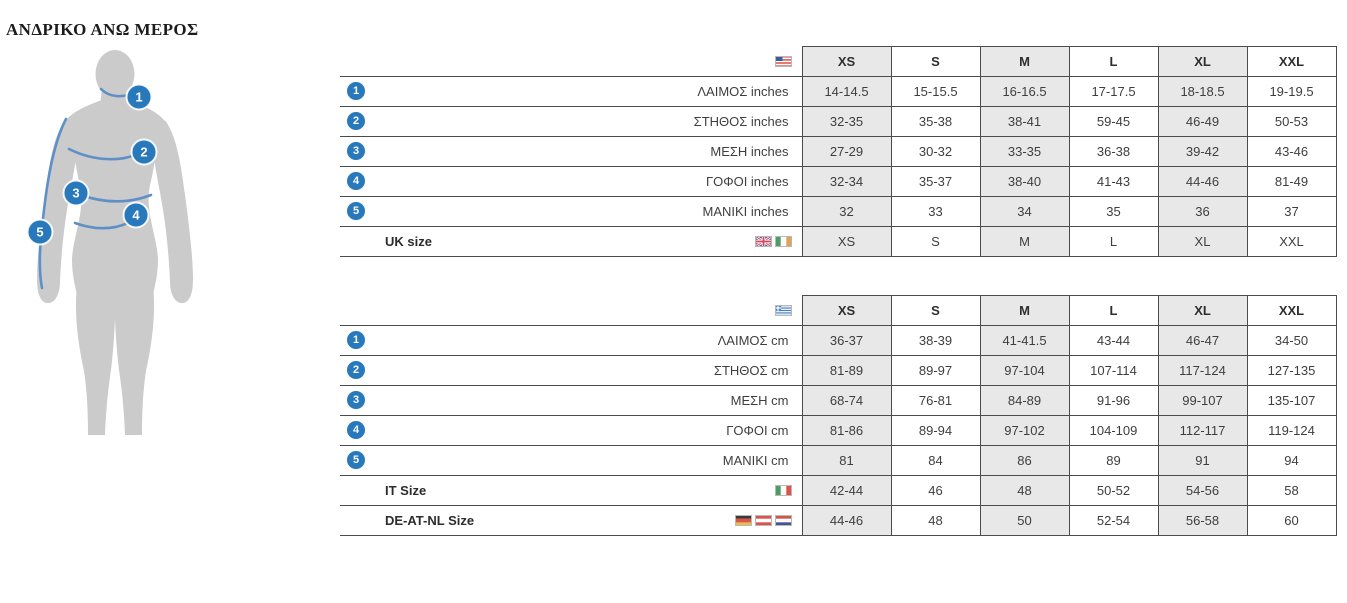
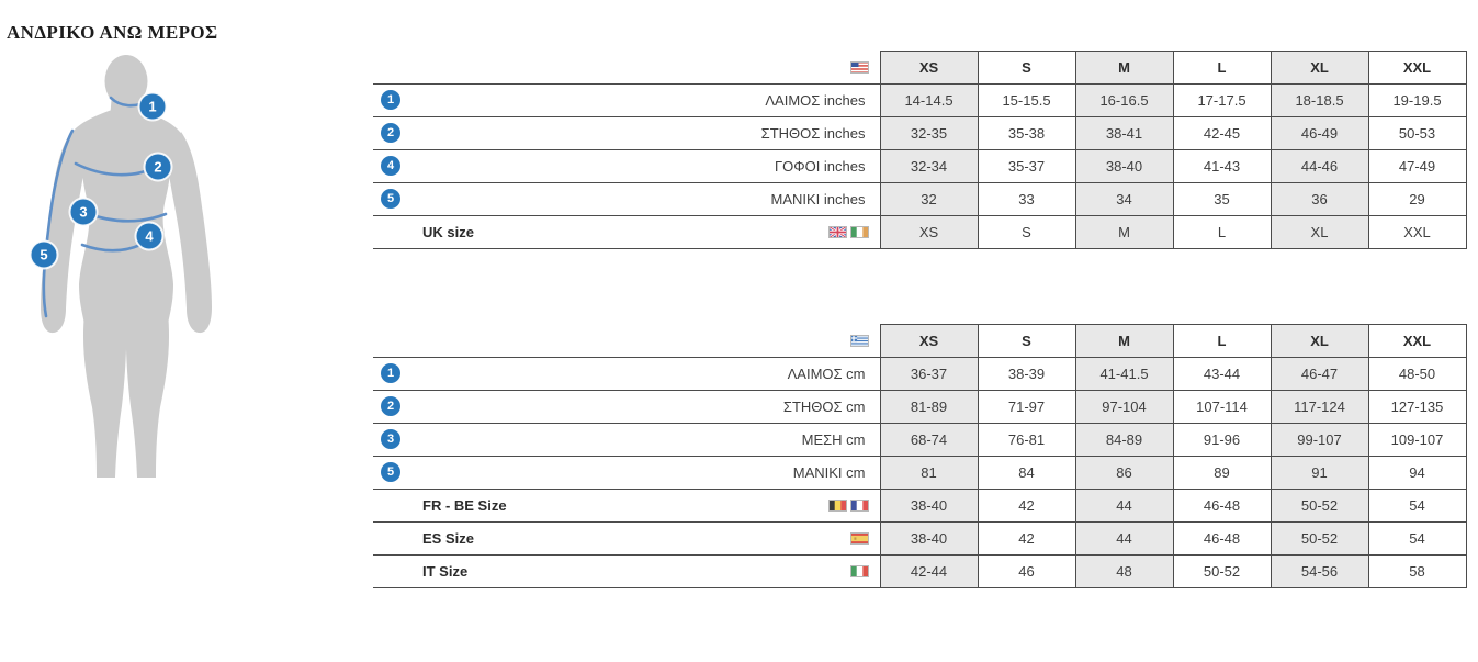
  ΑΝΔΡΙΚΟ ΑΝΩ ΜΕΡΟΣ
  1
  2
  3
  4
  5
  	XS	S	M	L	XL	XXL
  1 ΛΑΙΜΟΣ inches	14-14.5	15-15.5	16-16.5	17-17.5	18-18.5	19-19.5
- 2 ΣΤΗΘΟΣ inches	32-35	35-38	38-41	59-45	46-49	50-53
+ 2 ΣΤΗΘΟΣ inches	32-35	35-38	38-41	42-45	46-49	50-53
- 3 ΜΕΣΗ inches	27-29	30-32	33-35	36-38	39-42	43-46
- 4 ΓΟΦΟΙ inches	32-34	35-37	38-40	41-43	44-46	81-49
+ 4 ΓΟΦΟΙ inches	32-34	35-37	38-40	41-43	44-46	47-49
- 5 ΜΑΝΙΚΙ inches	32	33	34	35	36	37
+ 5 ΜΑΝΙΚΙ inches	32	33	34	35	36	29
  UK size	XS	S	M	L	XL	XXL
  	XS	S	M	L	XL	XXL
- 1 ΛΑΙΜΟΣ cm	36-37	38-39	41-41.5	43-44	46-47	34-50
+ 1 ΛΑΙΜΟΣ cm	36-37	38-39	41-41.5	43-44	46-47	48-50
- 2 ΣΤΗΘΟΣ cm	81-89	89-97	97-104	107-114	117-124	127-135
+ 2 ΣΤΗΘΟΣ cm	81-89	71-97	97-104	107-114	117-124	127-135
- 3 ΜΕΣΗ cm	68-74	76-81	84-89	91-96	99-107	135-107
+ 3 ΜΕΣΗ cm	68-74	76-81	84-89	91-96	99-107	109-107
- 4 ΓΟΦΟΙ cm	81-86	89-94	97-102	104-109	112-117	119-124
  5 ΜΑΝΙΚΙ cm	81	84	86	89	91	94
+ FR - BE Size	38-40	42	44	46-48	50-52	54
+ ES Size	38-40	42	44	46-48	50-52	54
  IT Size	42-44	46	48	50-52	54-56	58
- DE-AT-NL Size	44-46	48	50	52-54	56-58	60
